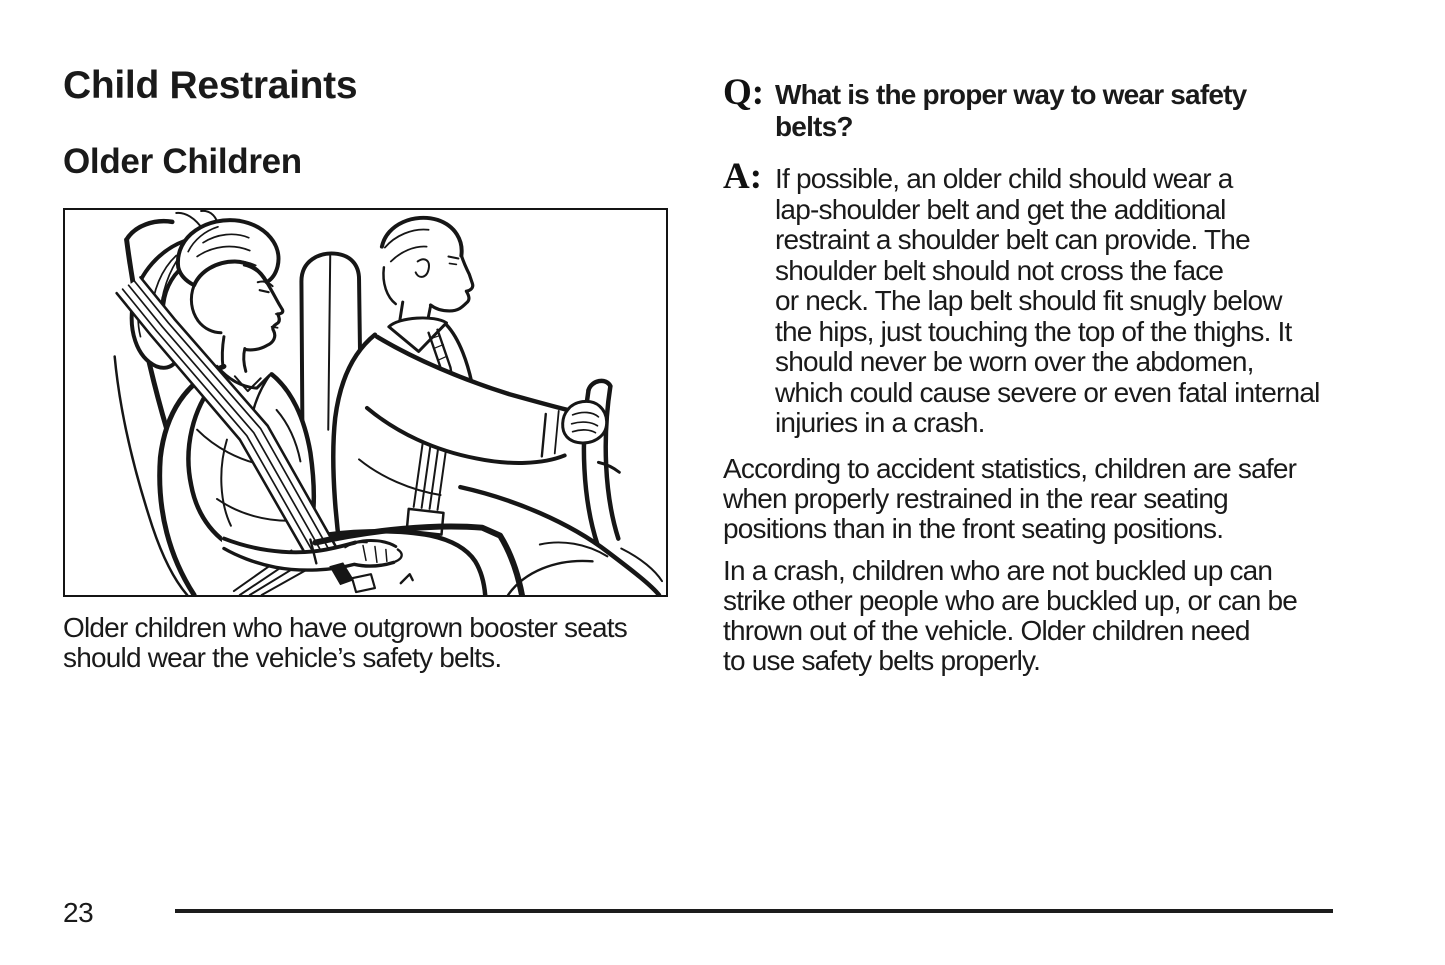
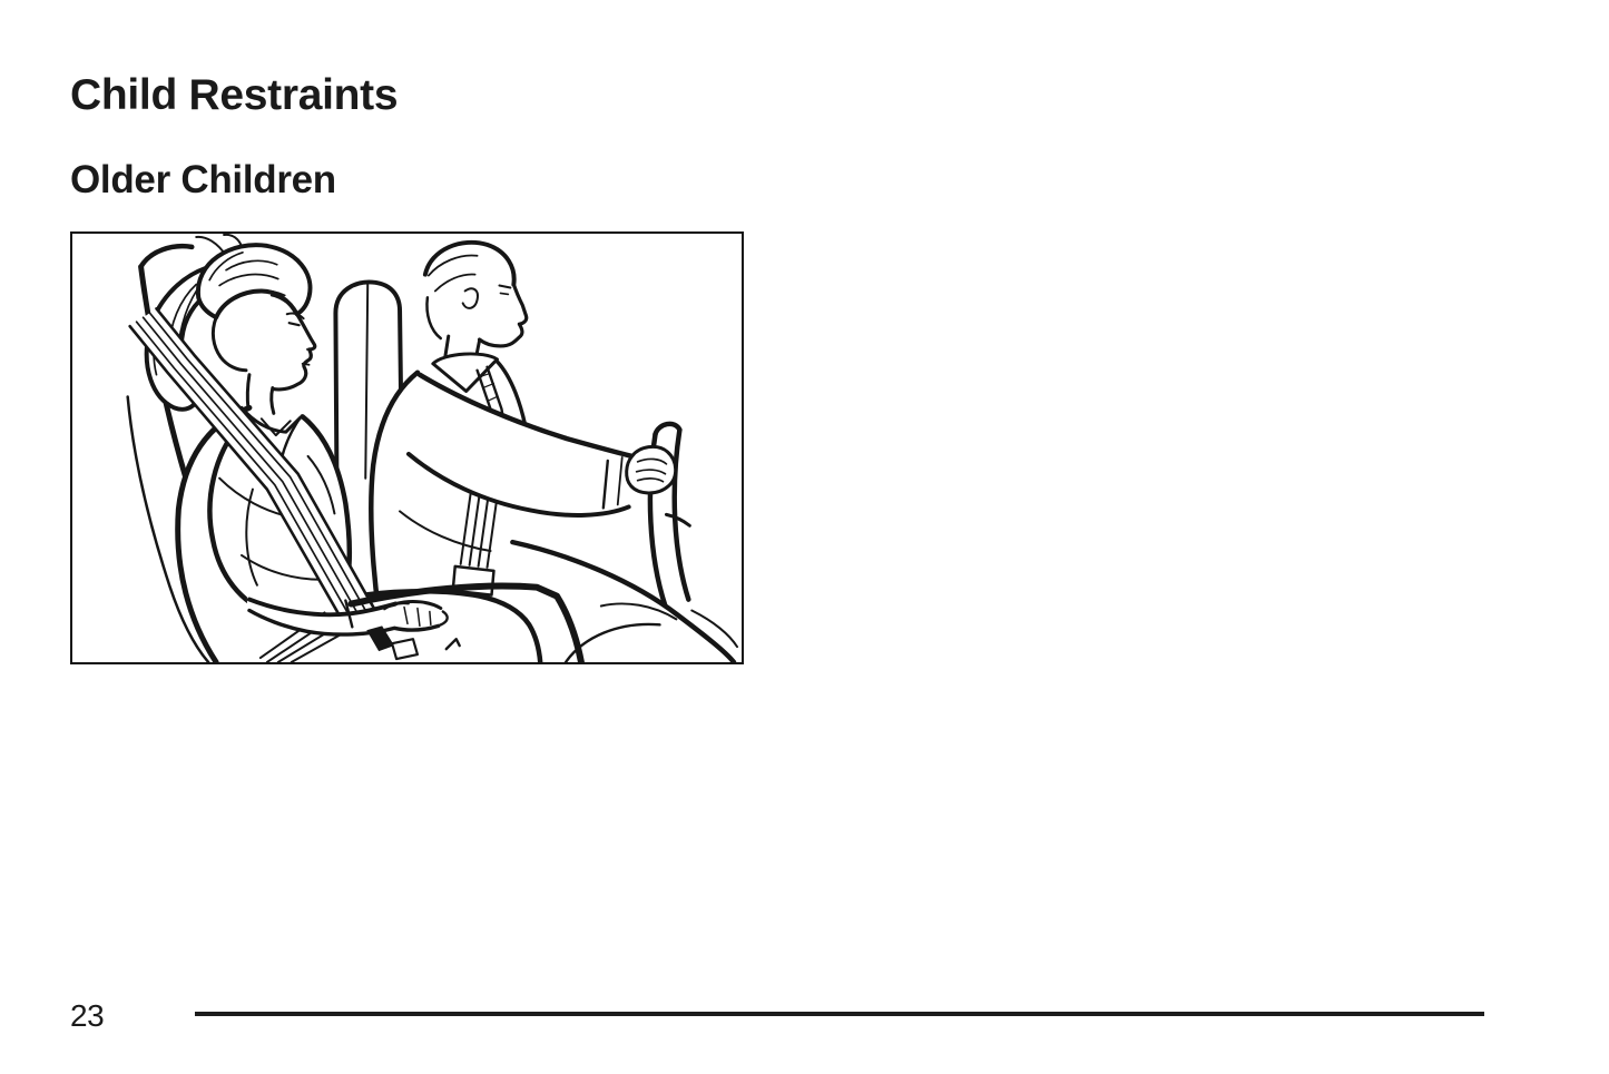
  Child Restraints
  Older Children
- Older children who have outgrown booster seats
- should wear the vehicle’s safety belts.
- Q:
- What is the proper way to wear safety
- belts?
- A:
- If possible, an older child should wear a
- lap-shoulder belt and get the additional
- restraint a shoulder belt can provide. The
- shoulder belt should not cross the face
- or neck. The lap belt should fit snugly below
- the hips, just touching the top of the thighs. It
- should never be worn over the abdomen,
- which could cause severe or even fatal internal
- injuries in a crash.
- According to accident statistics, children are safer
- when properly restrained in the rear seating
- positions than in the front seating positions.
- In a crash, children who are not buckled up can
- strike other people who are buckled up, or can be
- thrown out of the vehicle. Older children need
- to use safety belts properly.
  23
